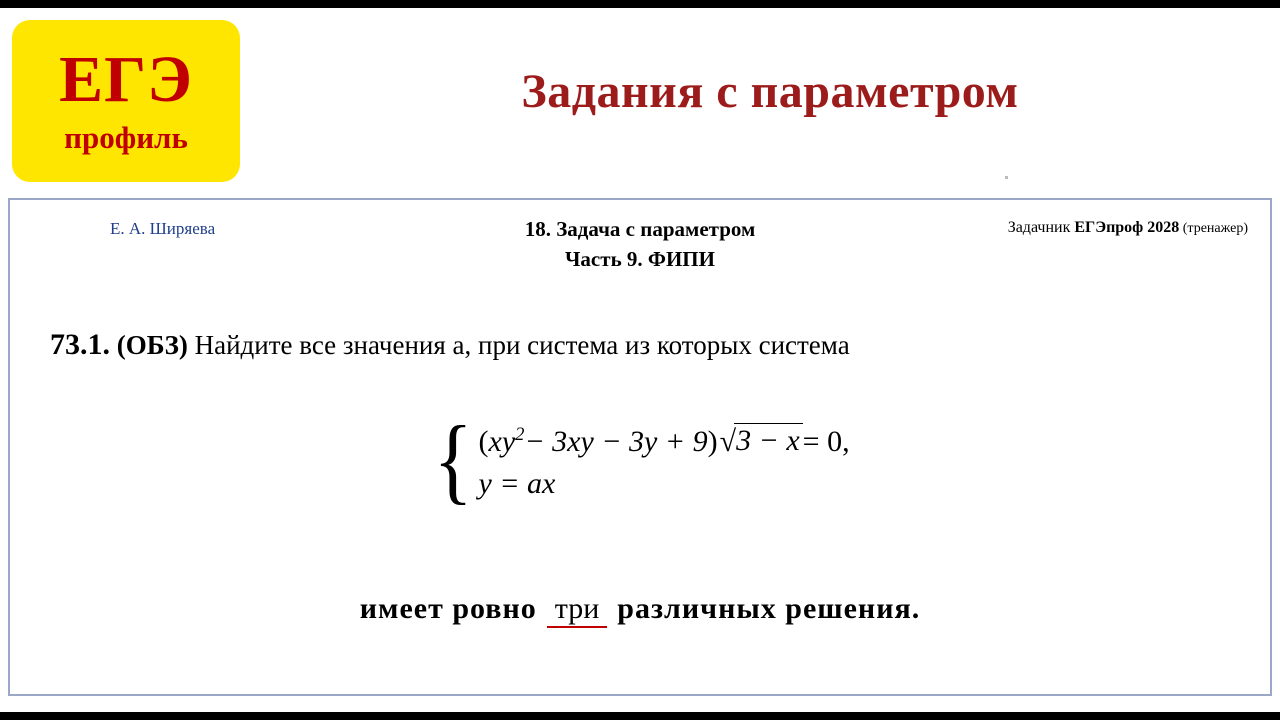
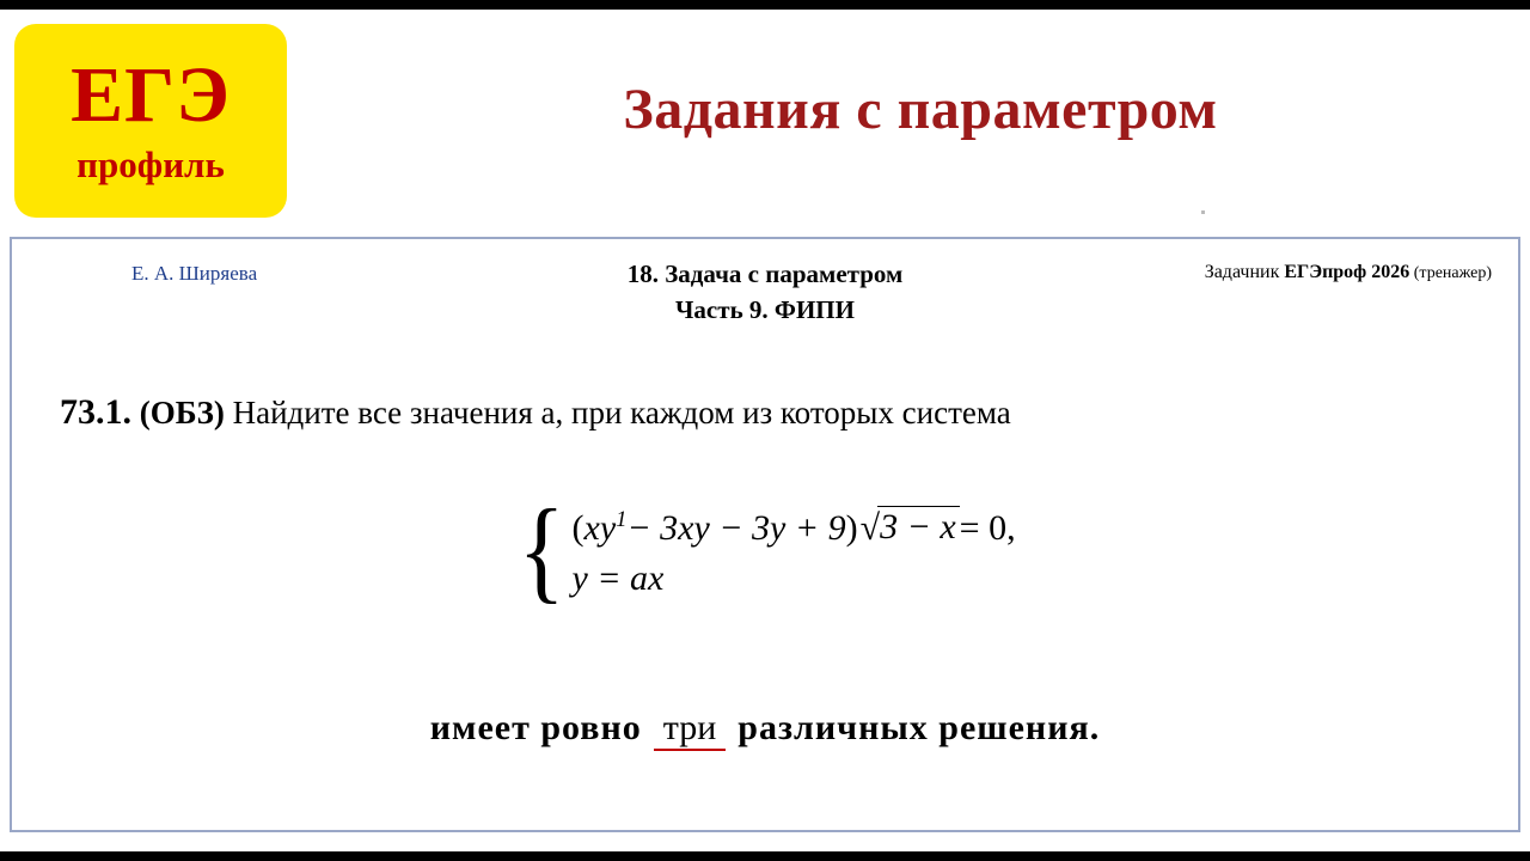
  ЕГЭ
  профиль
  Задания с параметром
  Е. А. Ширяева
- Задачник ЕГЭпроф 2028 (тренажер)
+ Задачник ЕГЭпроф 2026 (тренажер)
  18. Задача с параметром
  Часть 9. ФИПИ
- 73.1. (ОБЗ) Найдите все значения a, при система из которых система
+ 73.1. (ОБЗ) Найдите все значения a, при каждом из которых система
  {
- (xy2− 3xy − 3y + 9)√3 − x= 0,
+ (xy1− 3xy − 3y + 9)√3 − x= 0,
  y = ax
  имеет ровно три различных решения.
